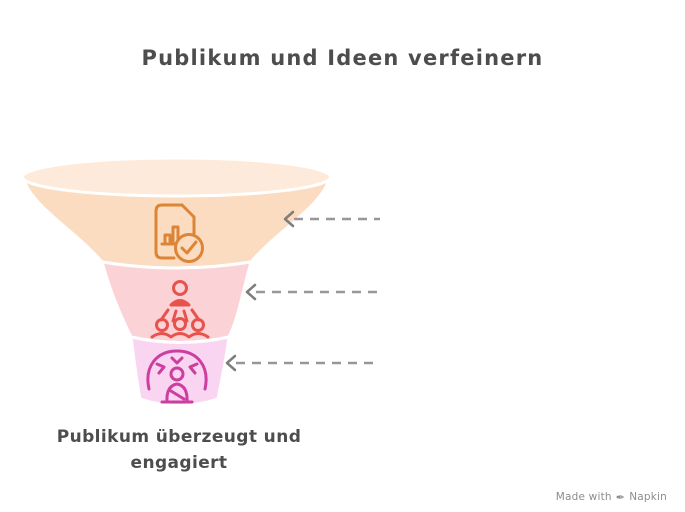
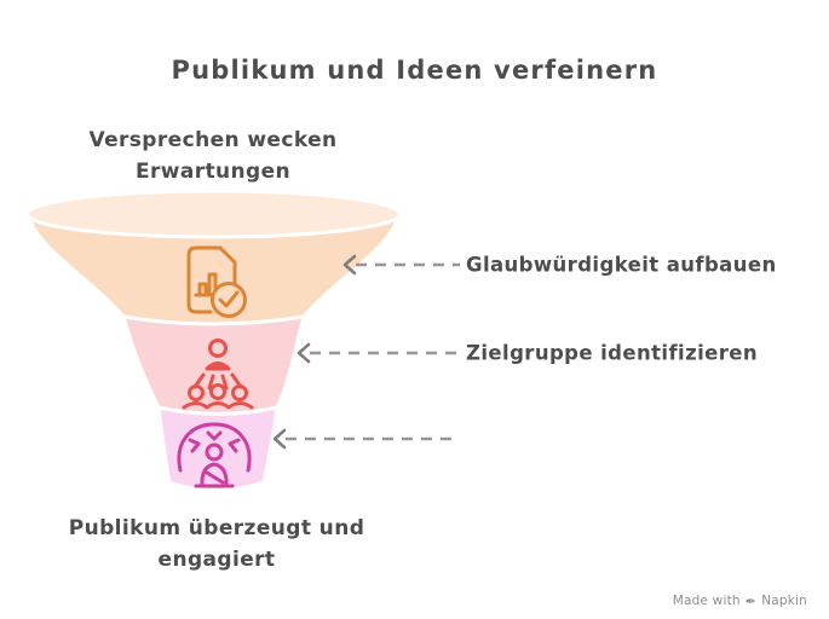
  Publikum und Ideen verfeinern
+ Versprechen wecken Erwartungen
+ Glaubwürdigkeit aufbauen
+ Zielgruppe identifizieren
  Publikum überzeugt und engagiert
  Made with
  ✒
  Napkin
